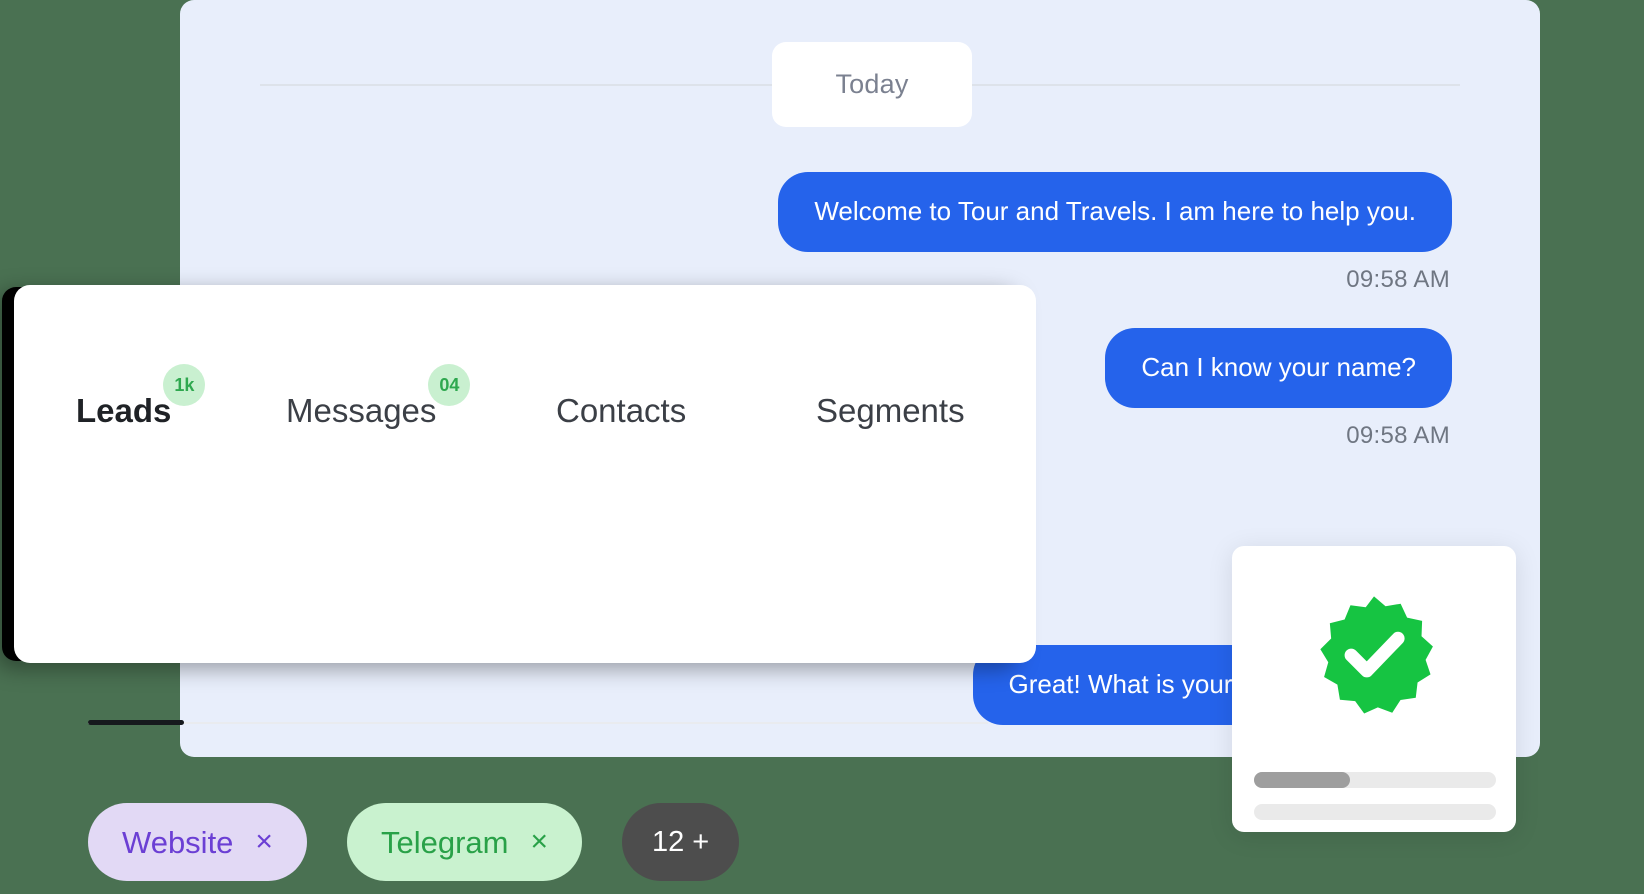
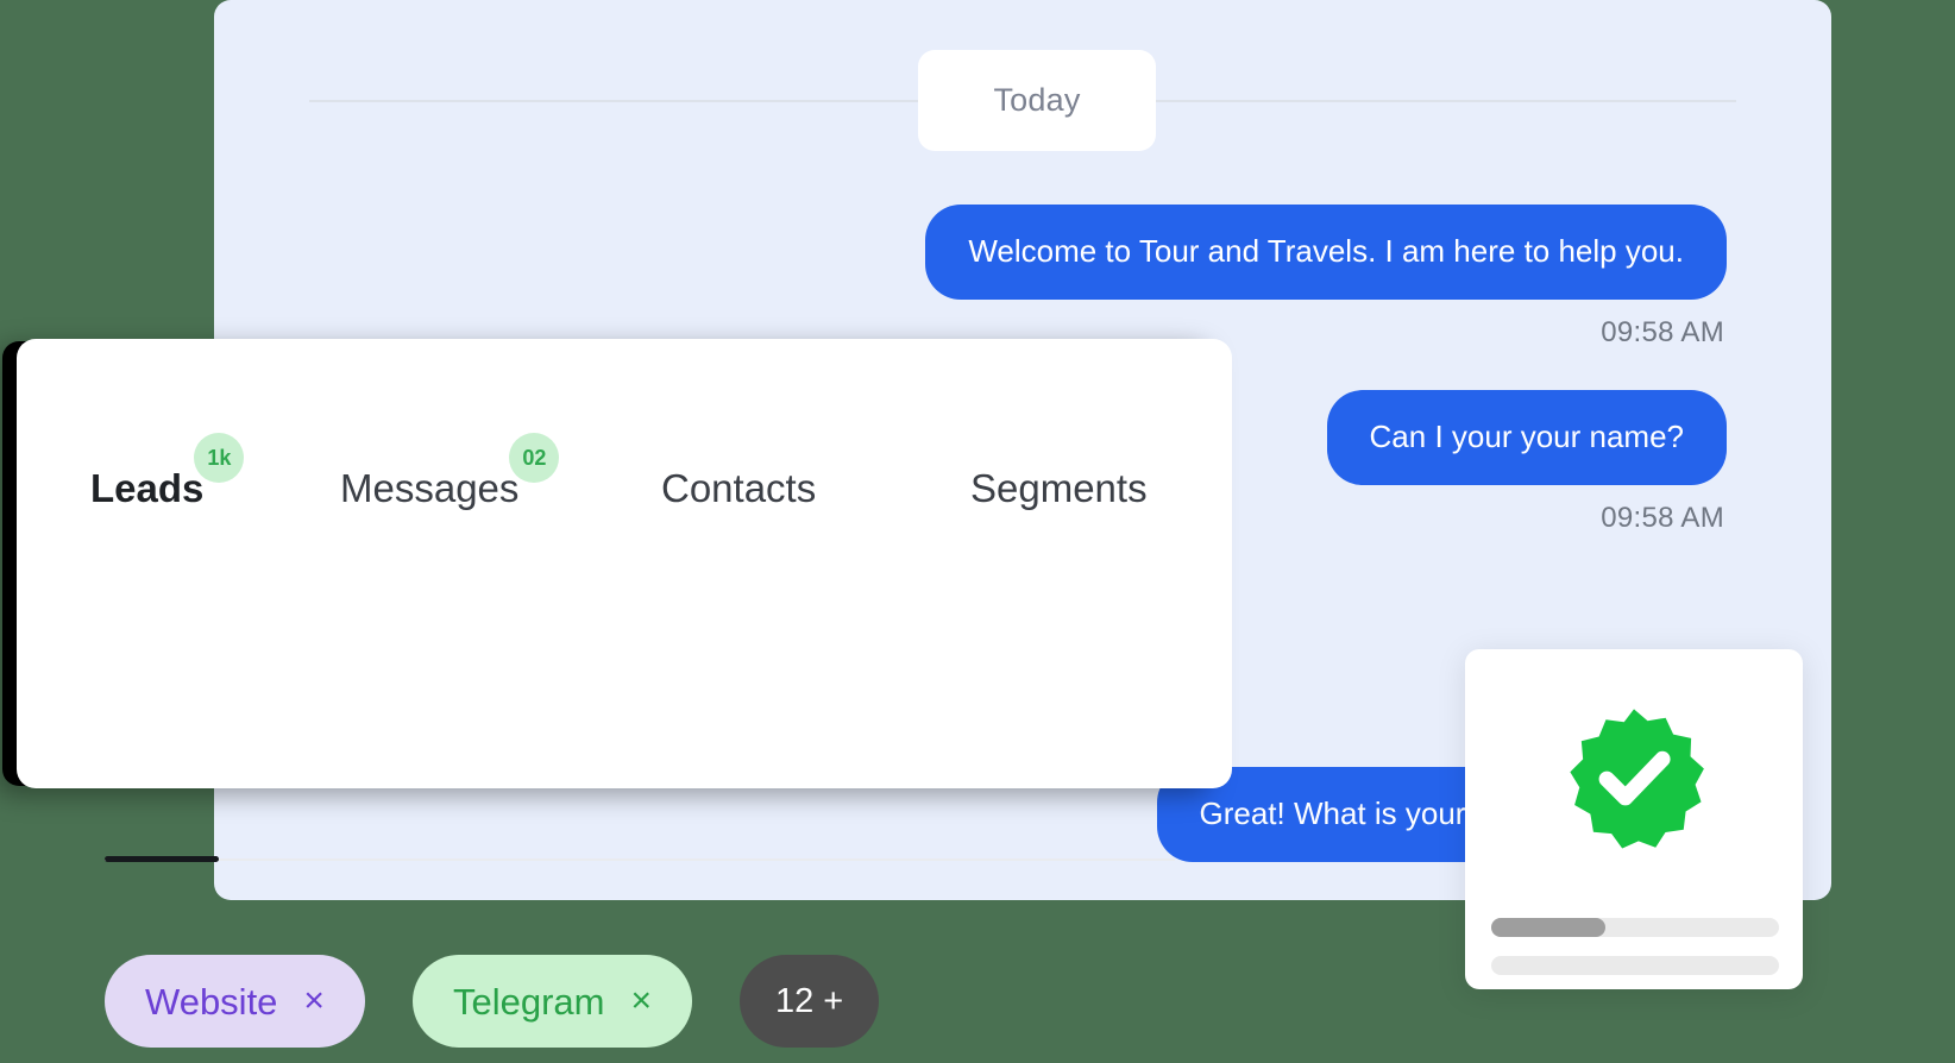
  Today
  Welcome to Tour and Travels. I am here to help you.
  09:58 AM
- Can I know your name?
+ Can I your your name?
  09:58 AM
  Leads
  1k
  Messages
- 04
+ 02
  Contacts
  Segments
  Website
  ×
  Telegram
  ×
  12 +
